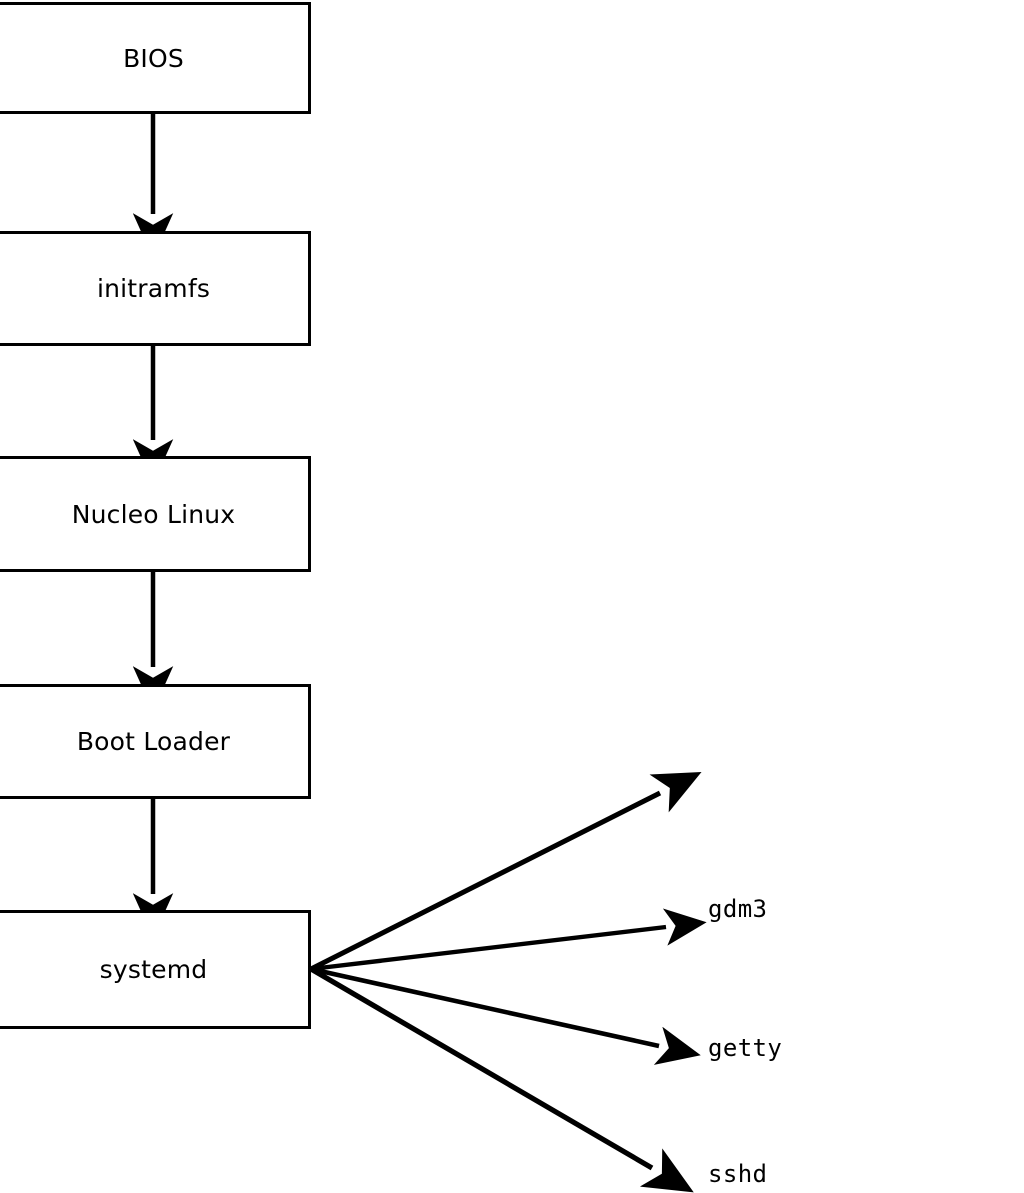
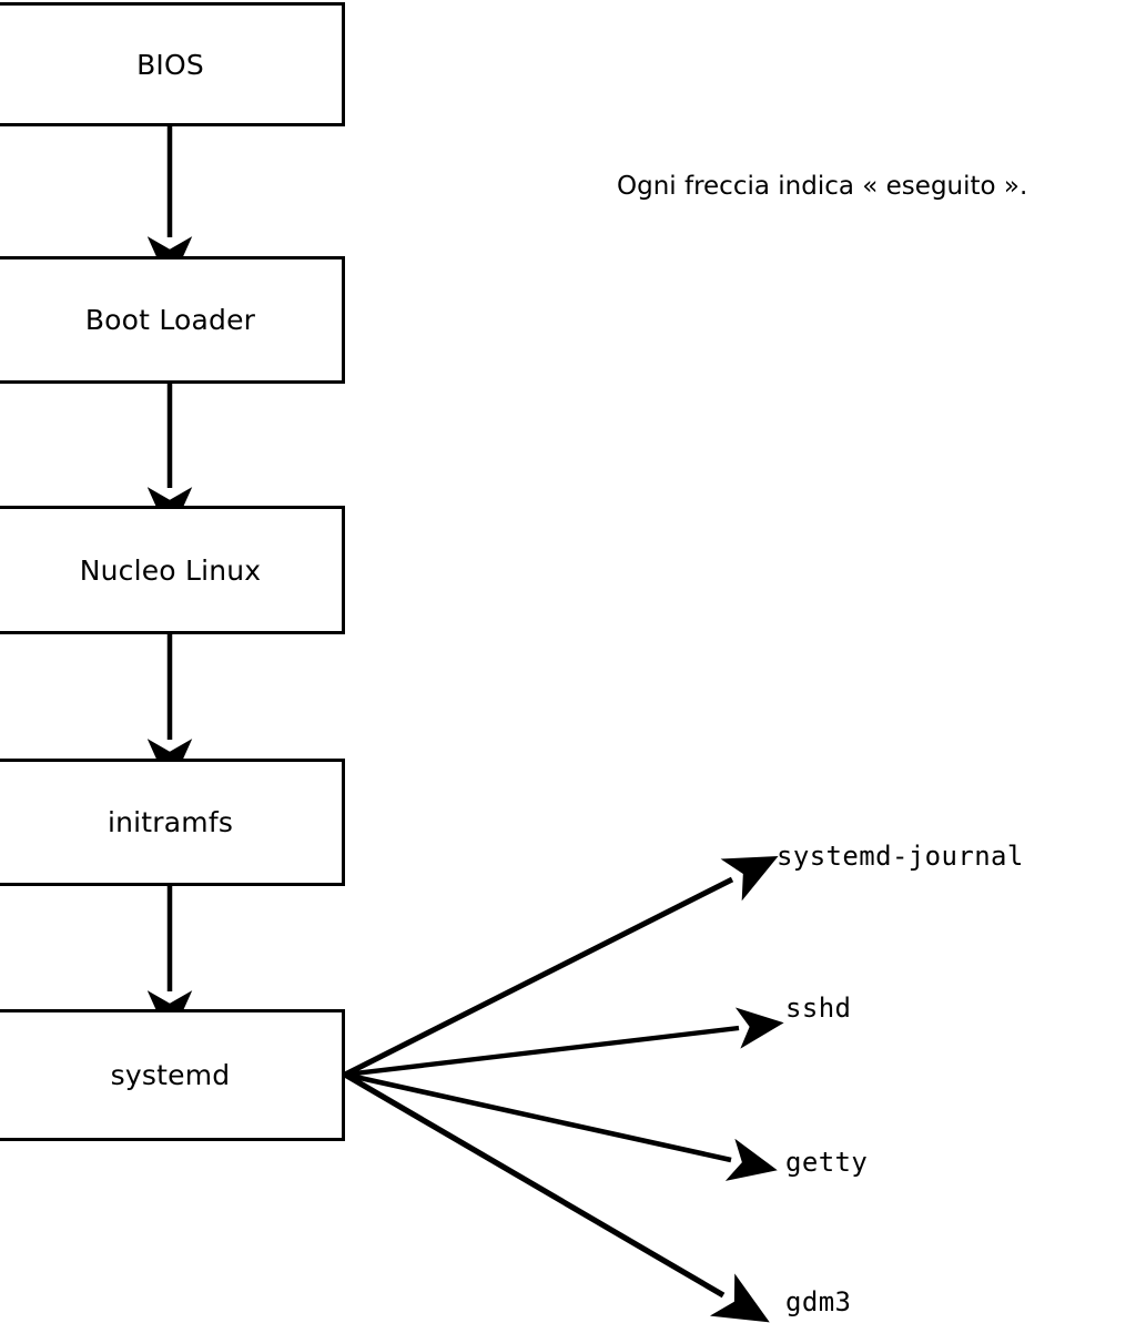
  BIOS
- initramfs
+ Boot Loader
  Nucleo Linux
- Boot Loader
+ initramfs
  systemd
+ Ogni freccia indica « eseguito ».
+ systemd-journal
- gdm3
+ sshd
  getty
- sshd
+ gdm3
